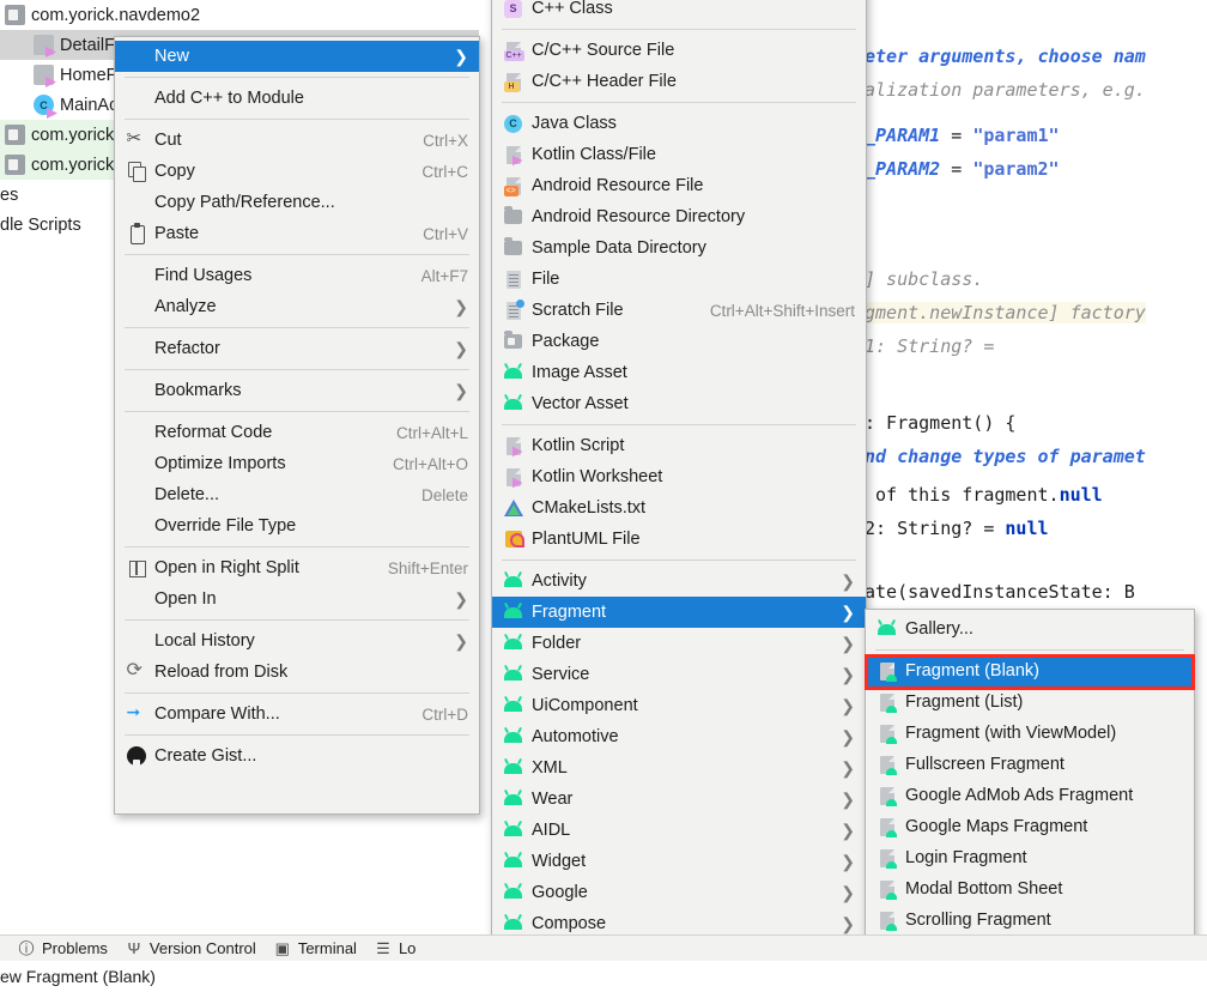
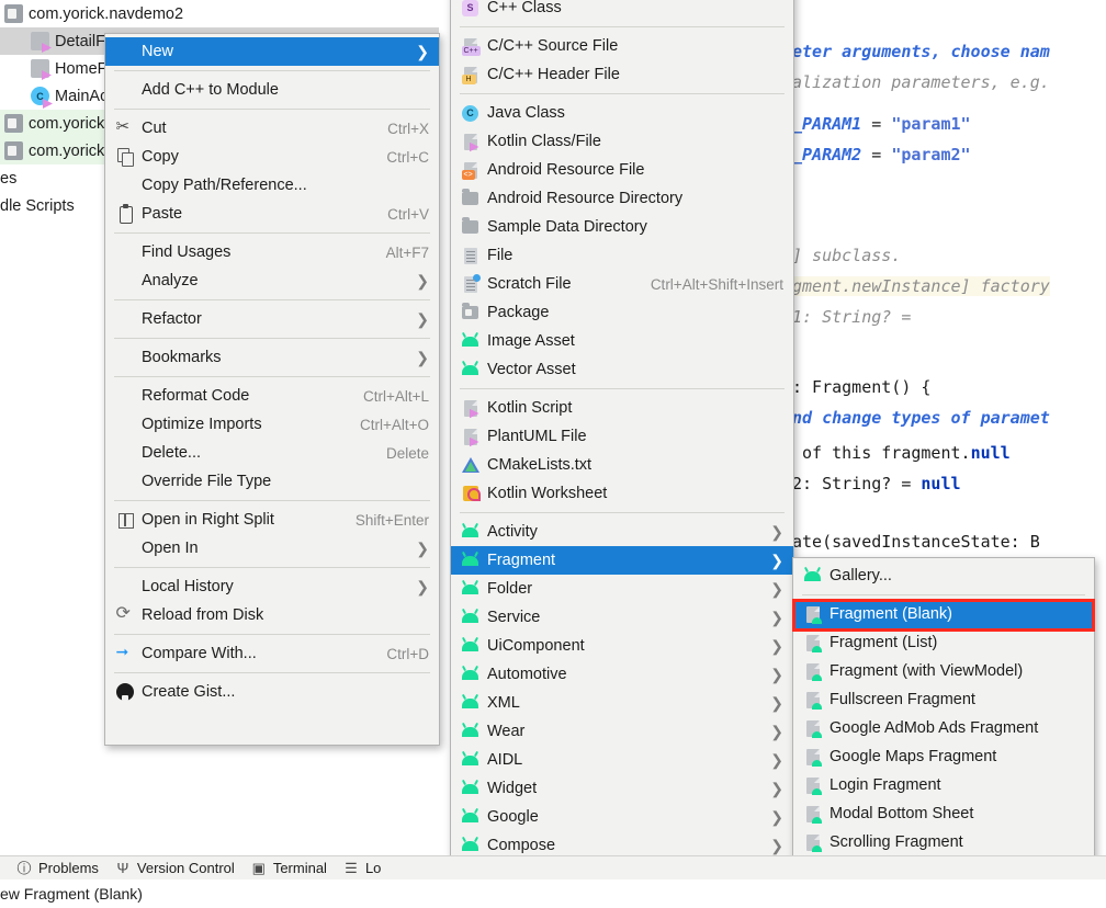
  com.yorick.navdemo2
  DetailF
  HomeF
  MainA
  com.yorick
  com.yorick
  es
  dle Scripts
  eter arguments, choose nam
  alization parameters, e.g.
  _PARAM1 = "param1"
  _PARAM2 = "param2"
  ] subclass.
  gment.newInstance] factory
  1: String? =
  : Fragment() {
  nd change types of paramet
  of this fragment.null
  2: String? = null
  ate(savedInstanceState: B
  New
  ❯
  Add C++ to Module
  Cut
  Ctrl+X
  Copy
  Ctrl+C
  Copy Path/Reference...
  Paste
  Ctrl+V
  Find Usages
  Alt+F7
  Analyze
  ❯
  Refactor
  ❯
  Bookmarks
  ❯
  Reformat Code
  Ctrl+Alt+L
  Optimize Imports
  Ctrl+Alt+O
  Delete...
  Delete
  Override File Type
  Open in Right Split
  Shift+Enter
  Open In
  ❯
  Local History
  ❯
  Reload from Disk
  Compare With...
  Ctrl+D
  Create Gist...
  S
  C++ Class
  C/C++ Source File
  C/C++ Header File
  C
  Java Class
  Kotlin Class/File
  Android Resource File
  Android Resource Directory
  Sample Data Directory
  File
  Scratch File
  Ctrl+Alt+Shift+Insert
  Package
  Image Asset
  Vector Asset
  Kotlin Script
- Kotlin Worksheet
+ PlantUML File
  CMakeLists.txt
- PlantUML File
+ Kotlin Worksheet
  Activity
  ❯
  Fragment
  ❯
  Folder
  ❯
  Service
  ❯
  UiComponent
  ❯
  Automotive
  ❯
  XML
  ❯
  Wear
  ❯
  AIDL
  ❯
  Widget
  ❯
  Google
  ❯
  Compose
  ❯
  Gallery...
  Fragment (Blank)
  Fragment (List)
  Fragment (with ViewModel)
  Fullscreen Fragment
  Google AdMob Ads Fragment
  Google Maps Fragment
  Login Fragment
  Modal Bottom Sheet
  Scrolling Fragment
  ⓘ
  Problems
  Ψ
  Version Control
  ▣
  Terminal
  ☰
  Lo
  ew Fragment (Blank)
